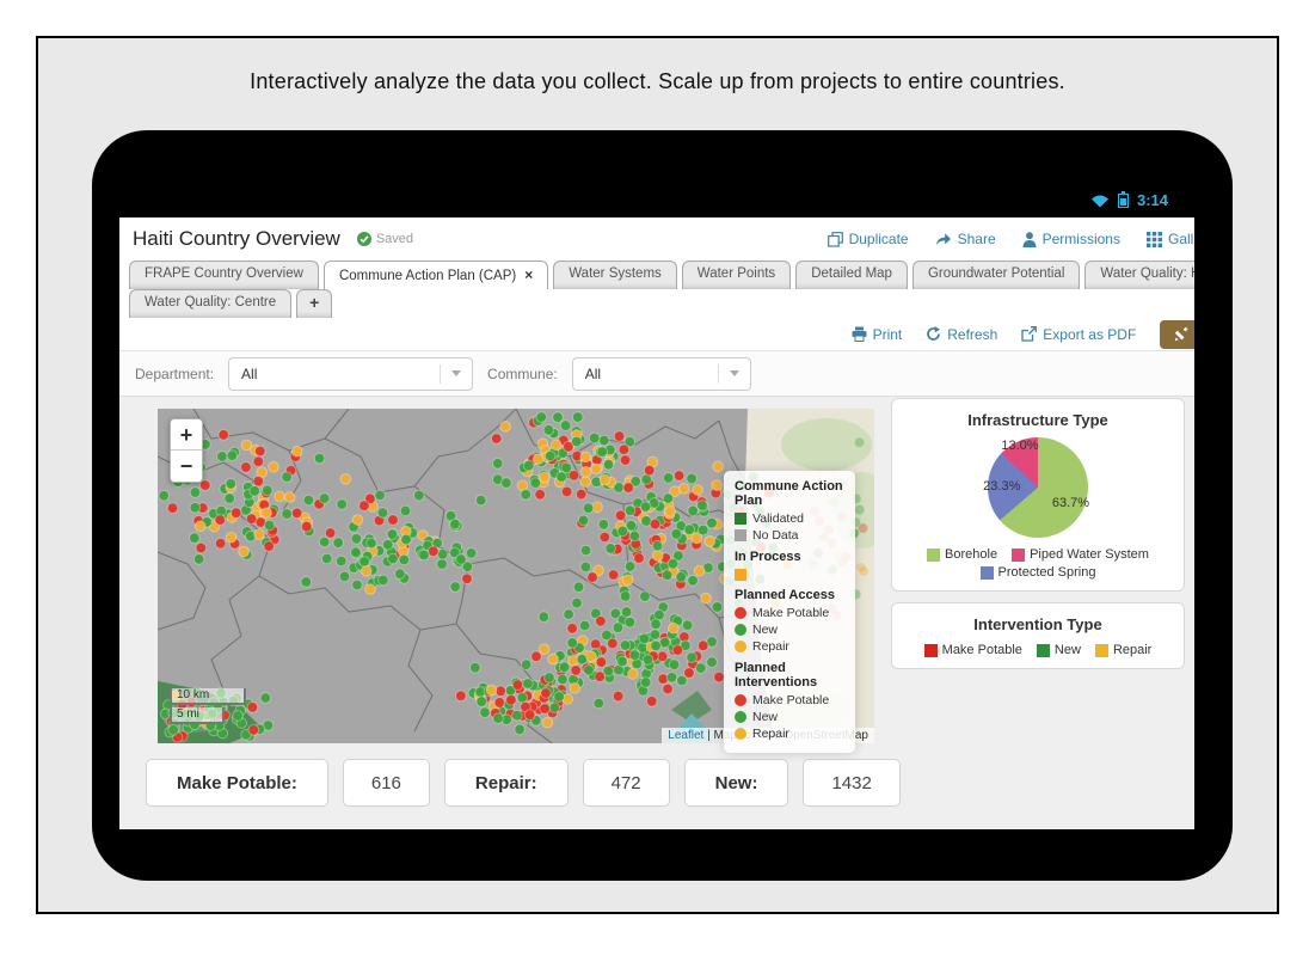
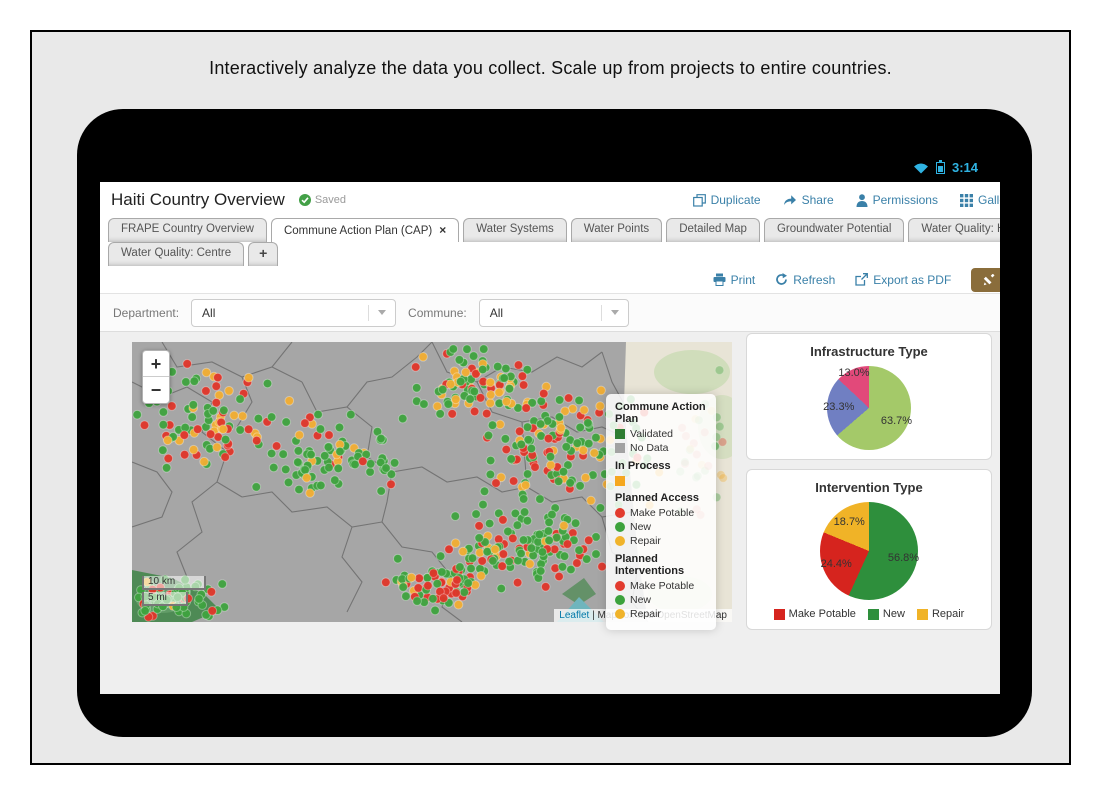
  Interactively analyze the data you collect. Scale up from projects to entire countries.
  3:14
  Haiti Country Overview
  Saved
  Duplicate
  Share
  Permissions
  FRAPE Country Overview
  Commune Action Plan (CAP) ×
  Water Systems
  Water Points
  Detailed Map
  Groundwater Potential
  Water Quality:
  Water Quality: Centre
  +
  Print
  Refresh
  Export as PDF
  Department:
  All
  Commune:
  All
  +
  −
  Commune Action Plan
  Validated
  No Data
  In Process
  Planned Access
  Make Potable
  New
  Repair
  Planned Interventions
  Make Potable
  New
  Repair
  10 km
  5 mi
  Leaflet | Mapox and OpenStreetMap
- Make Potable:
- 616
- Repair:
- 472
- New:
- 1432
  Infrastructure Type
  63.7%
  23.3%
  13.0%
- Borehole
- Piped Water System
- Protected Spring
  Intervention Type
+ 56.8%
+ 24.4%
+ 18.7%
  Make Potable
  New
  Repair
